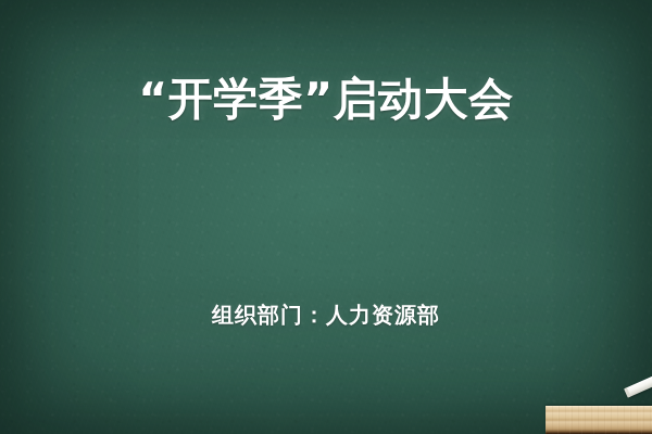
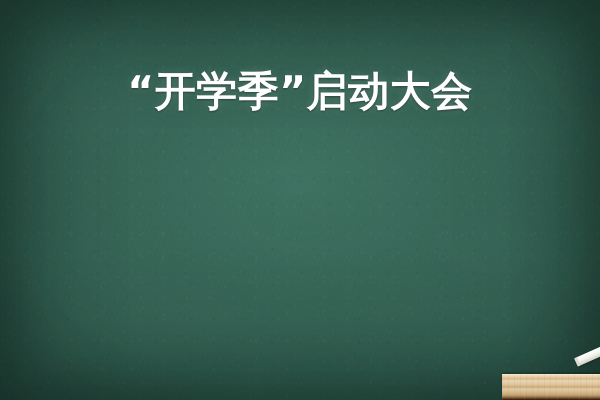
  “开学季”启动大会
- 组织部门：人力资源部
